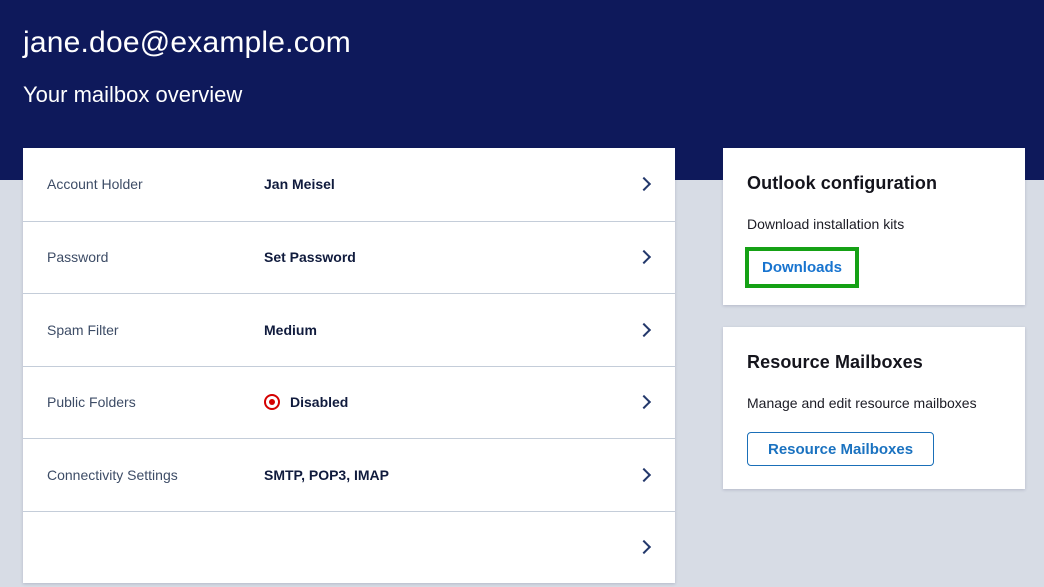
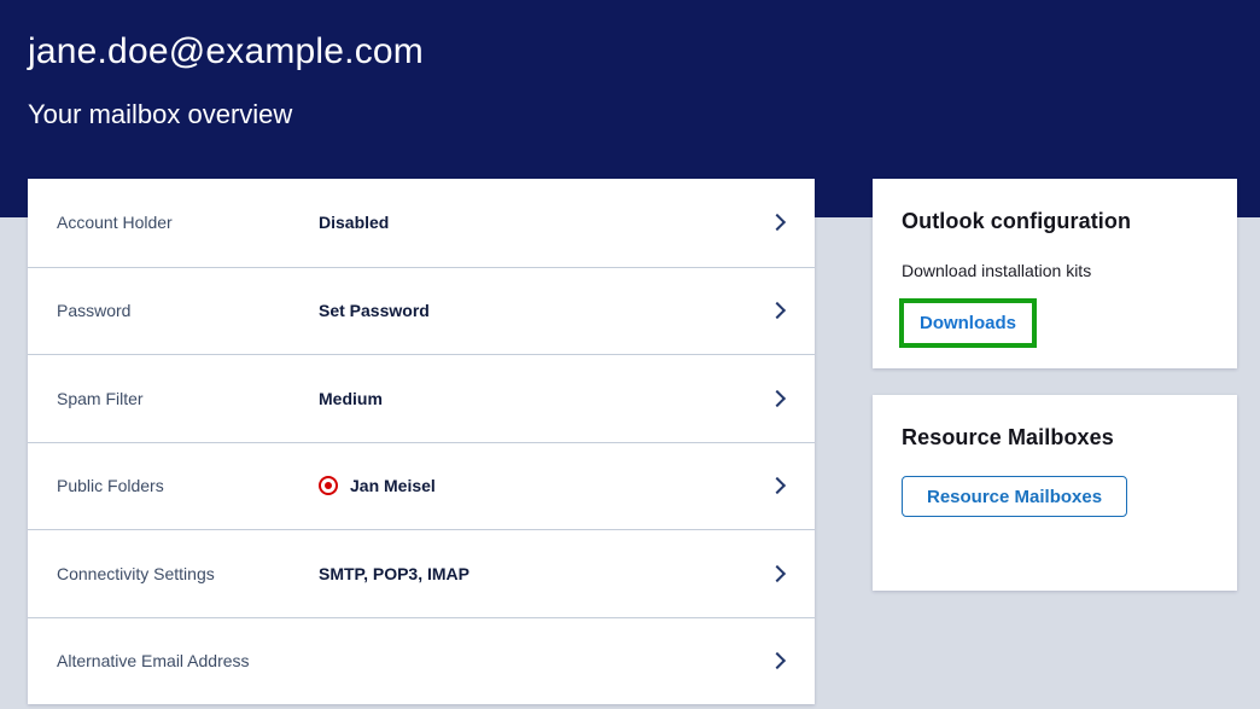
  jane.doe@example.com
  Your mailbox overview
  Account Holder
- Jan Meisel
+ Disabled
  Password
  Set Password
  Spam Filter
  Medium
  Public Folders
- Disabled
+ Jan Meisel
  Connectivity Settings
  SMTP, POP3, IMAP
+ Alternative Email Address
  Outlook configuration
  Download installation kits
  Downloads
  Resource Mailboxes
- Manage and edit resource mailboxes
  Resource Mailboxes
